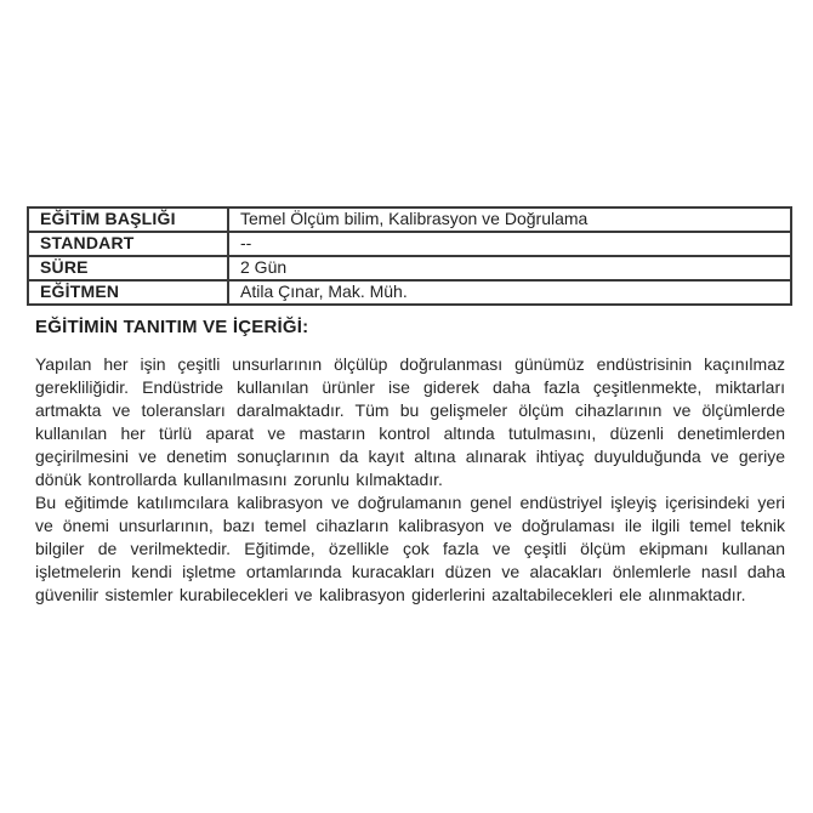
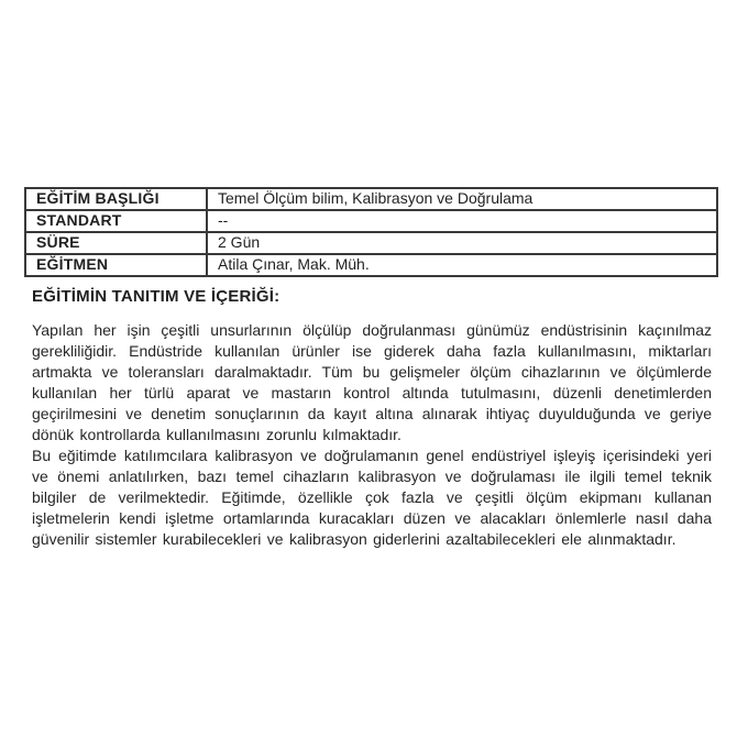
  EĞİTİM BAŞLIĞI	Temel Ölçüm bilim, Kalibrasyon ve Doğrulama
  STANDART	--
  SÜRE	2 Gün
  EĞİTMEN	Atila Çınar, Mak. Müh.
  EĞİTİMİN TANITIM VE İÇERİĞİ:
- Yapılan her işin çeşitli unsurlarının ölçülüp doğrulanması günümüz endüstrisinin kaçınılmaz gerekliliğidir. Endüstride kullanılan ürünler ise giderek daha fazla çeşitlenmekte, miktarları artmakta ve toleransları daralmaktadır. Tüm bu gelişmeler ölçüm cihazlarının ve ölçümlerde kullanılan her türlü aparat ve mastarın kontrol altında tutulmasını, düzenli denetimlerden geçirilmesini ve denetim sonuçlarının da kayıt altına alınarak ihtiyaç duyulduğunda ve geriye dönük kontrollarda kullanılmasını zorunlu kılmaktadır.
+ Yapılan her işin çeşitli unsurlarının ölçülüp doğrulanması günümüz endüstrisinin kaçınılmaz gerekliliğidir. Endüstride kullanılan ürünler ise giderek daha fazla kullanılmasını, miktarları artmakta ve toleransları daralmaktadır. Tüm bu gelişmeler ölçüm cihazlarının ve ölçümlerde kullanılan her türlü aparat ve mastarın kontrol altında tutulmasını, düzenli denetimlerden geçirilmesini ve denetim sonuçlarının da kayıt altına alınarak ihtiyaç duyulduğunda ve geriye dönük kontrollarda kullanılmasını zorunlu kılmaktadır.
- Bu eğitimde katılımcılara kalibrasyon ve doğrulamanın genel endüstriyel işleyiş içerisindeki yeri ve önemi unsurlarının, bazı temel cihazların kalibrasyon ve doğrulaması ile ilgili temel teknik bilgiler de verilmektedir. Eğitimde, özellikle çok fazla ve çeşitli ölçüm ekipmanı kullanan işletmelerin kendi işletme ortamlarında kuracakları düzen ve alacakları önlemlerle nasıl daha güvenilir sistemler kurabilecekleri ve kalibrasyon giderlerini azaltabilecekleri ele alınmaktadır.
+ Bu eğitimde katılımcılara kalibrasyon ve doğrulamanın genel endüstriyel işleyiş içerisindeki yeri ve önemi anlatılırken, bazı temel cihazların kalibrasyon ve doğrulaması ile ilgili temel teknik bilgiler de verilmektedir. Eğitimde, özellikle çok fazla ve çeşitli ölçüm ekipmanı kullanan işletmelerin kendi işletme ortamlarında kuracakları düzen ve alacakları önlemlerle nasıl daha güvenilir sistemler kurabilecekleri ve kalibrasyon giderlerini azaltabilecekleri ele alınmaktadır.
